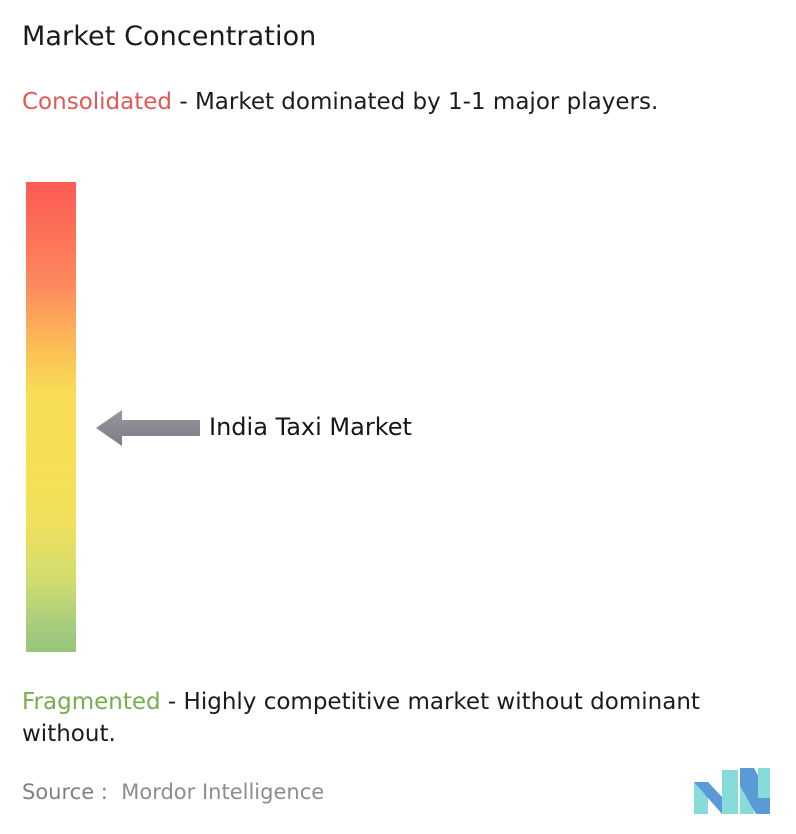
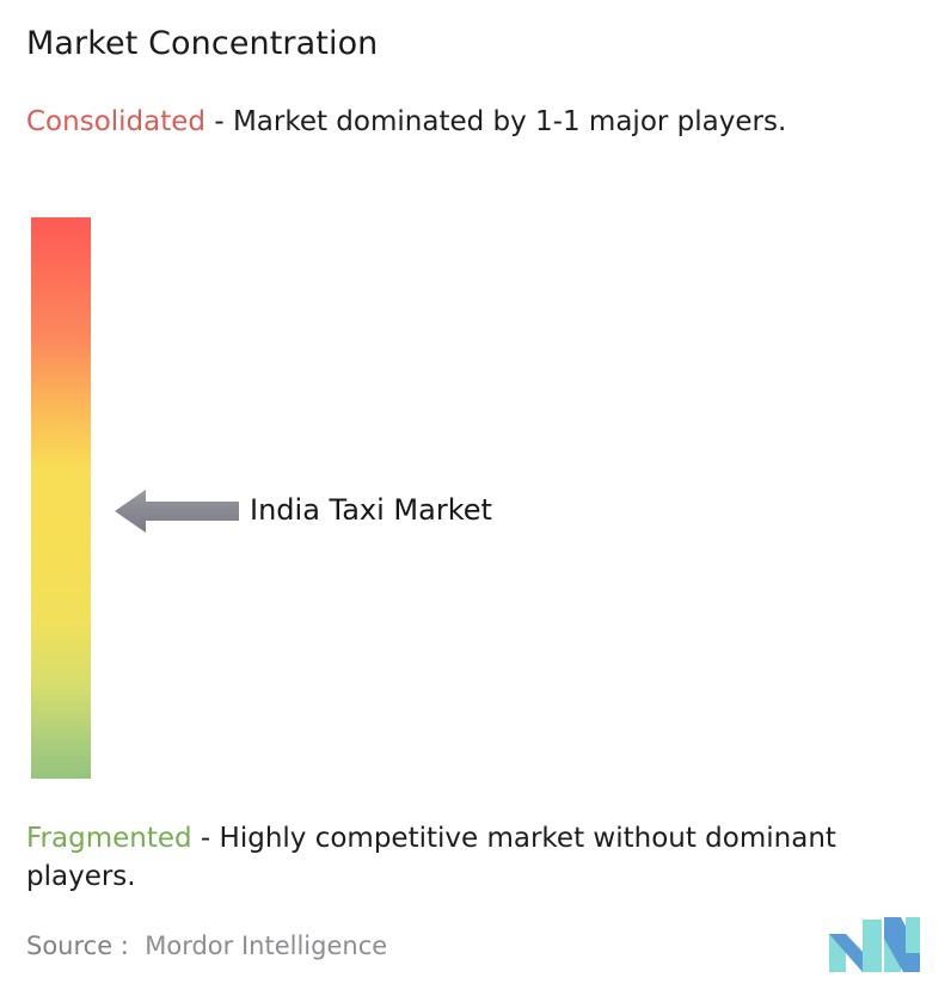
  Market Concentration
  Consolidated - Market dominated by 1-1 major players.
  India Taxi Market
- Fragmented - Highly competitive market without dominant without.
+ Fragmented - Highly competitive market without dominant players.
  Source : Mordor Intelligence
